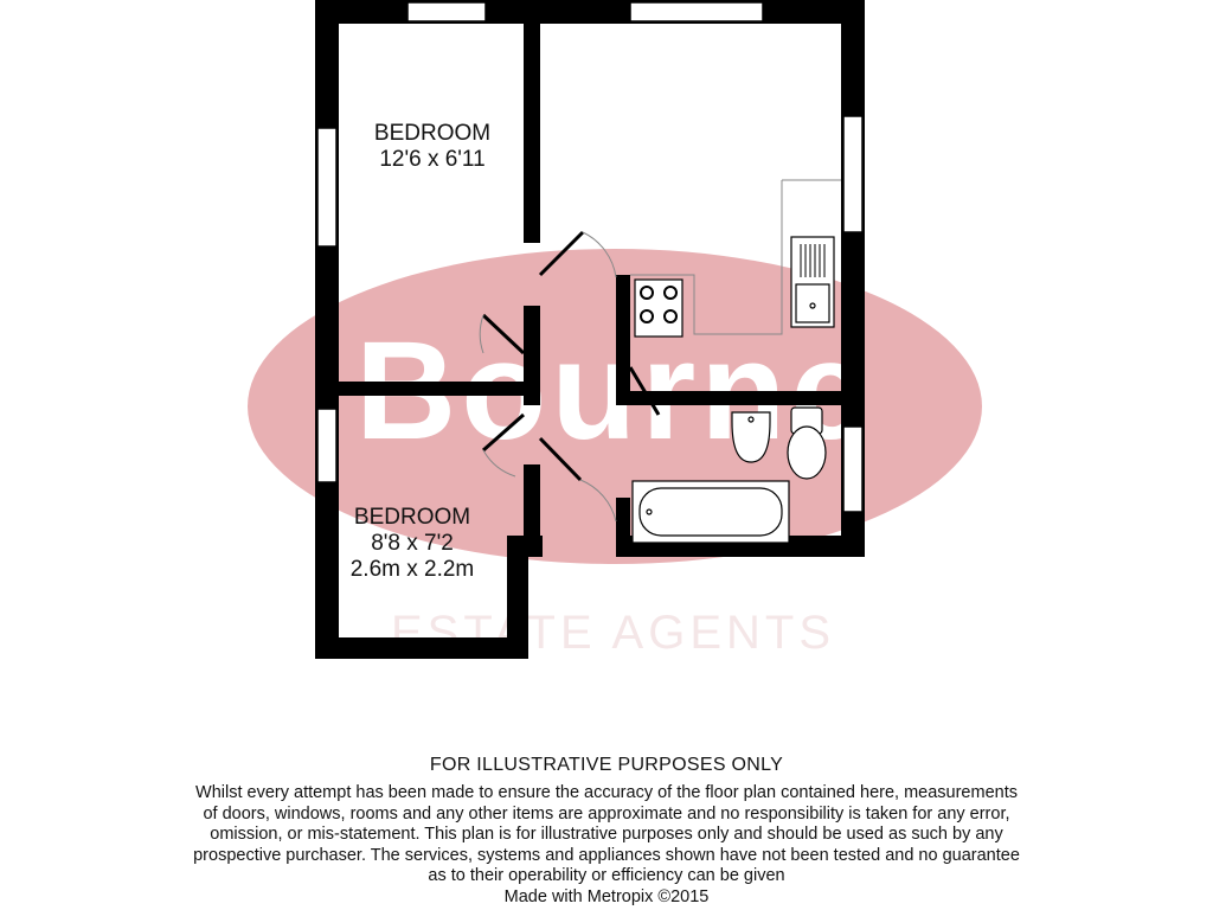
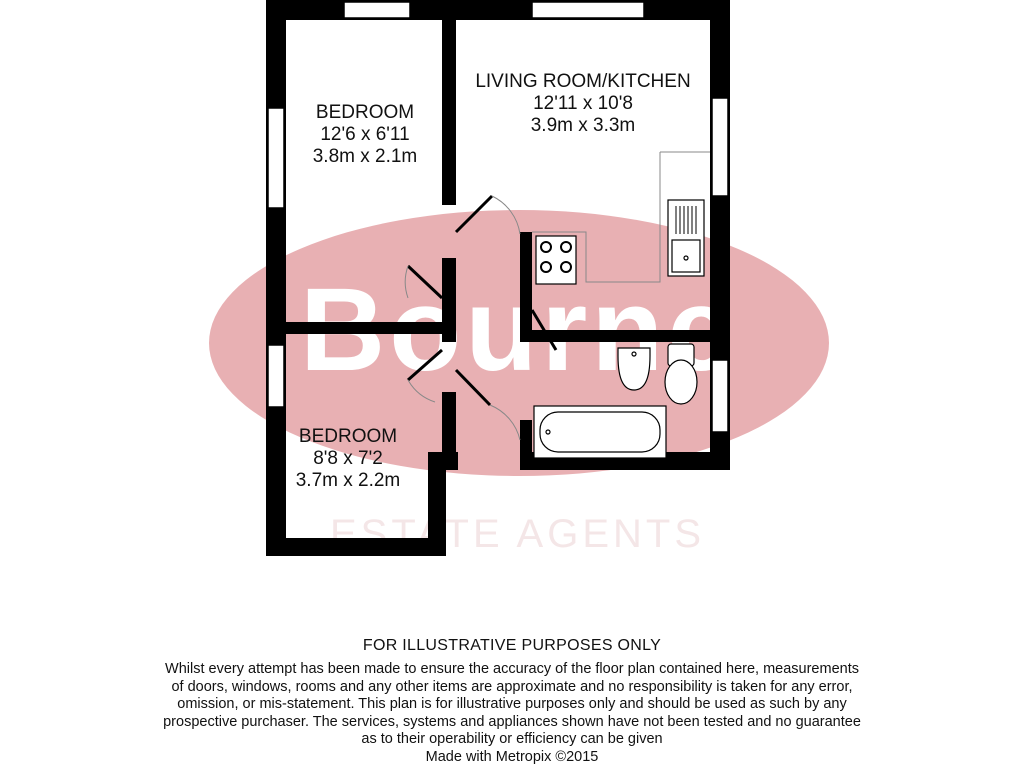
  ESTTE AGENTS
  BEDROOM
  12'6 x 6'11
+ 3.8m x 2.1m
+ LIVING ROOM/KITCHEN
+ 12'11 x 10'8
+ 3.9m x 3.3m
  BEDROOM
  8'8 x 7'2
- 2.6m x 2.2m
+ 3.7m x 2.2m
  FOR ILLUSTRATIVE PURPOSES ONLY
  Whilst every attempt has been made to ensure the accuracy of the floor plan contained here, measurements
  of doors, windows, rooms and any other items are approximate and no responsibility is taken for any error,
  omission, or mis-statement. This plan is for illustrative purposes only and should be used as such by any
  prospective purchaser. The services, systems and appliances shown have not been tested and no guarantee
  as to their operability or efficiency can be given
  Made with Metropix ©2015
